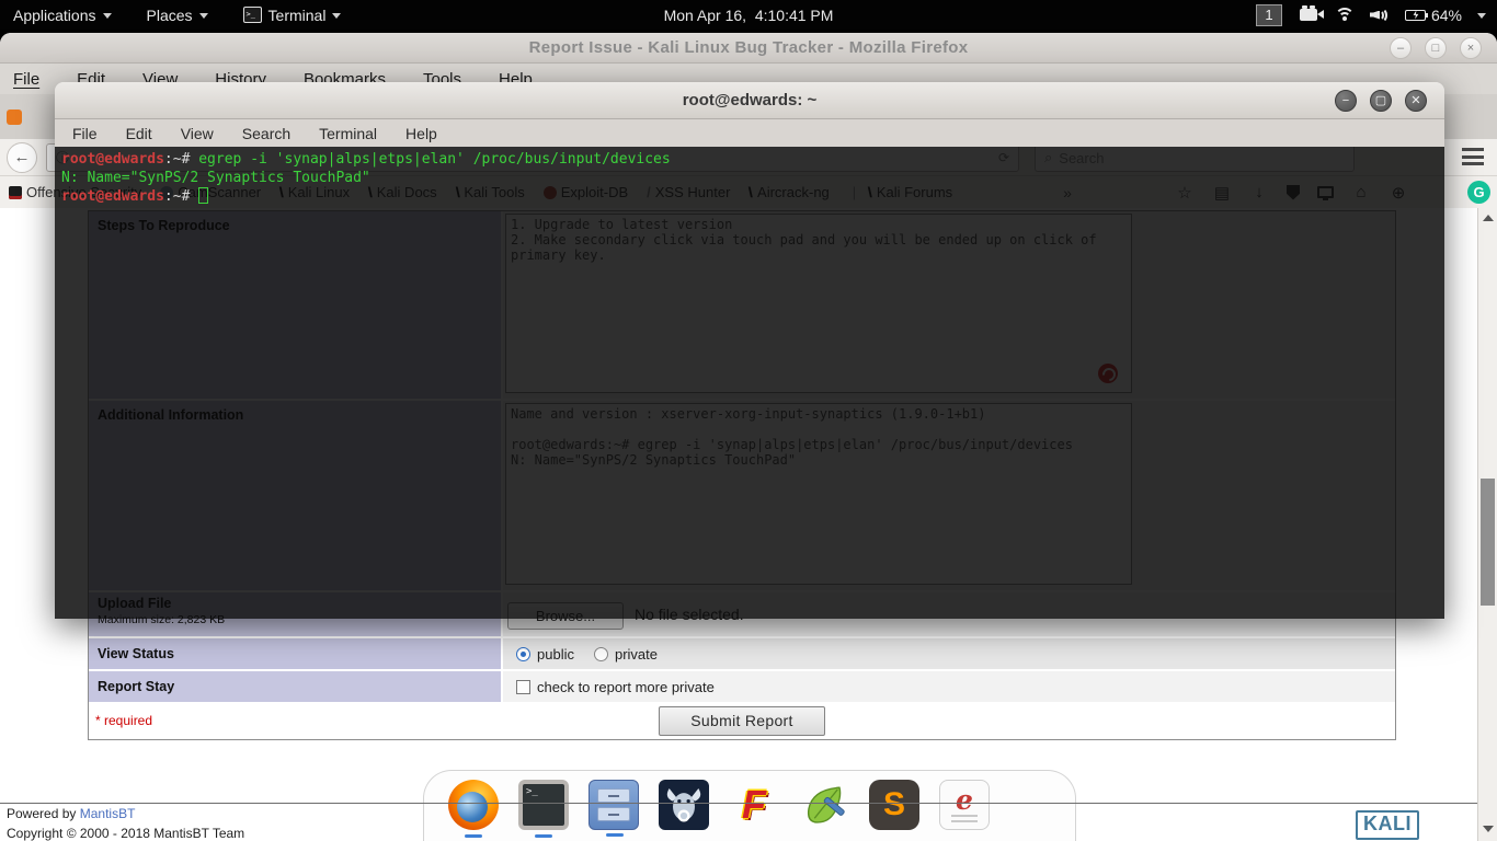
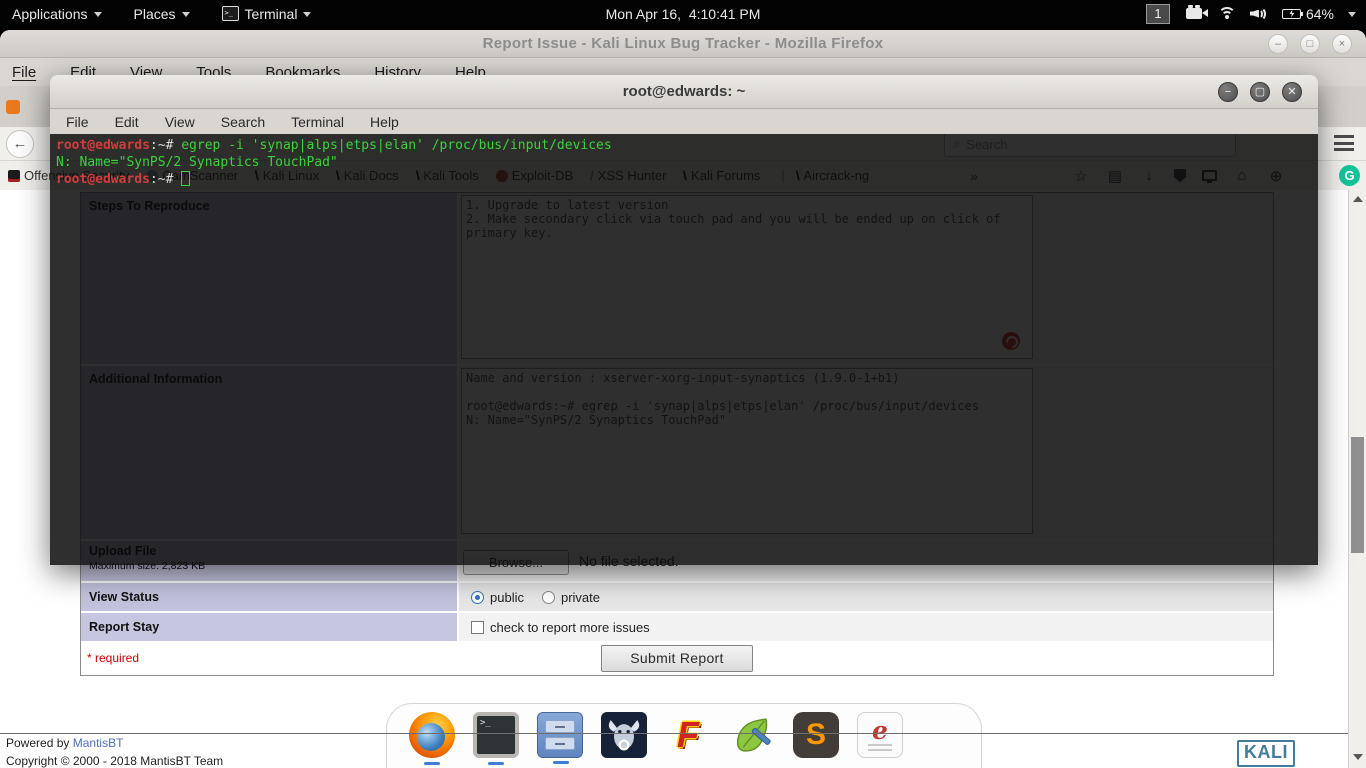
  Report Issue - Kali Linux Bug Tracker - Mozilla Firefox
  –
  □
  ×
  File
  Edit
  View
- History
+ Tools
  Bookmarks
- Tools
+ History
  Help
  ←
- ⓘ
  Offensive Security
  CamScanner
  \
  Kali Linux
  \
  Kali Docs
  \
  Kali Tools
  Exploit-DB
  XSS Hunter
  \
- Aircrack-ng
+ Kali Forums
  \
- Kali Forums
+ Aircrack-ng
  »
  ▤
  ⊕
  G
  Steps To Reproduce
  1. Upgrade to latest version
  2. Make secondary click via touch pad and you will be ended up on click of
  primary key.
  Additional Information
  Name and version : xserver-xorg-input-synaptics (1.9.0-1+b1)
  root@edwards:~# egrep -i 'synap|alps|etps|elan' /proc/bus/input/devices
  N: Name="SynPS/2 Synaptics TouchPad"
  Upload File
  Maximum size: 2,823 KB
  Browse...
  No file selected.
  View Status
  public
  private
  Report Stay
- check to report more private
+ check to report more issues
  * required
  Submit Report
  Powered by MantisBT
  Copyright © 2000 - 2018 MantisBT Team
  >_
  F
  S
  e
  KALI
  root@edwards: ~
  −
  ▢
  ✕
  File
  Edit
  View
  Search
  Terminal
  Help
  root@edwards:~# egrep -i 'synap|alps|etps|elan' /proc/bus/input/devices
  N: Name="SynPS/2 Synaptics TouchPad"
  root@edwards:~#
  Applications
  Places
  >_
  Terminal
  Mon Apr 16, 4:10:41 PM
  1
  64%
